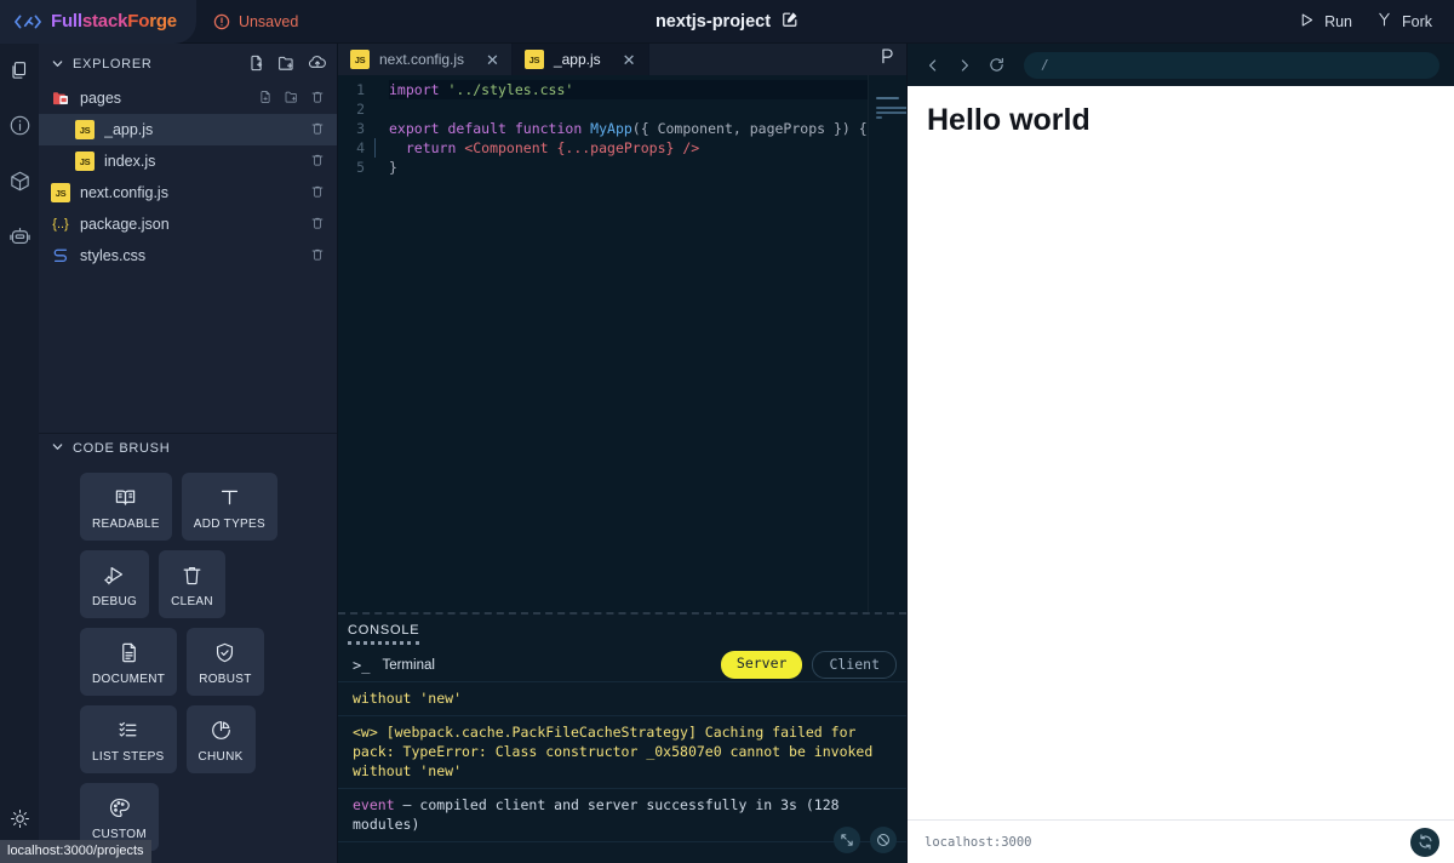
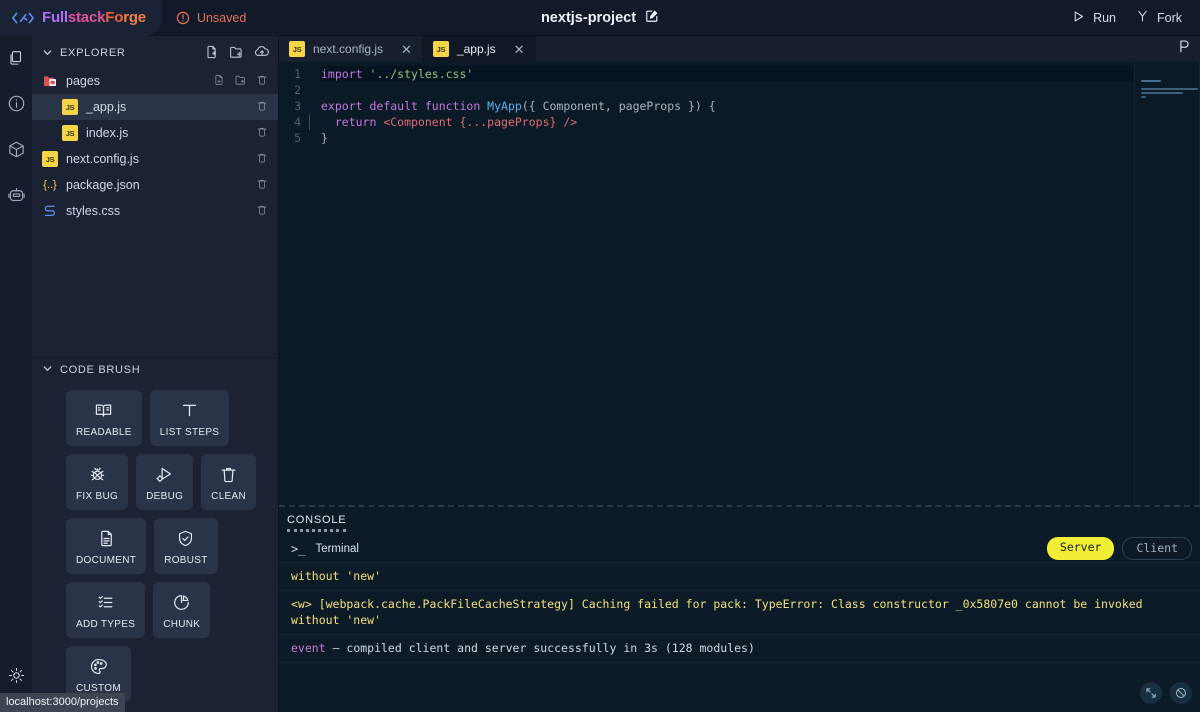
  FullstackForge
  Unsaved
  nextjs-project
  Run
  Fork
  EXPLORER
  pages
  JS
  _app.js
  JS
  index.js
  JS
  next.config.js
  {..}
  package.json
  styles.css
  CODE BRUSH
  READABLE
- ADD TYPES
+ LIST STEPS
+ FIX BUG
  DEBUG
  CLEAN
  DOCUMENT
  ROBUST
- LIST STEPS
+ ADD TYPES
  CHUNK
  CUSTOM
  localhost:3000/projects
  JS
  next.config.js
  ✕
  JS
  _app.js
  ✕
  1
  2
  3
  4
  5
  import '../styles.css'
  export default function MyApp({ Component, pageProps }) {
  return <Component {...pageProps} />
  }
  CONSOLE
  >_
  Terminal
  Server
  Client
  without 'new'
  <w> [webpack.cache.PackFileCacheStrategy] Caching failed for pack: TypeError: Class constructor _0x5807e0 cannot be invoked without 'new'
  event — compiled client and server successfully in 3s (128 modules)
- /
- Hello world
- localhost:3000
